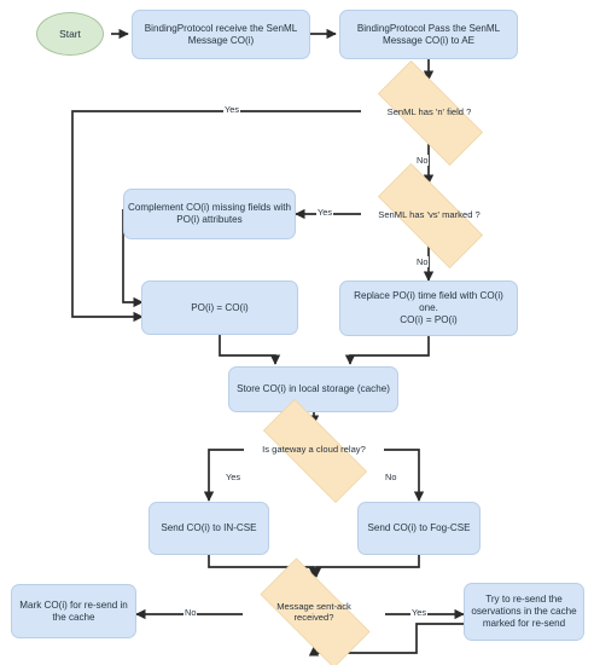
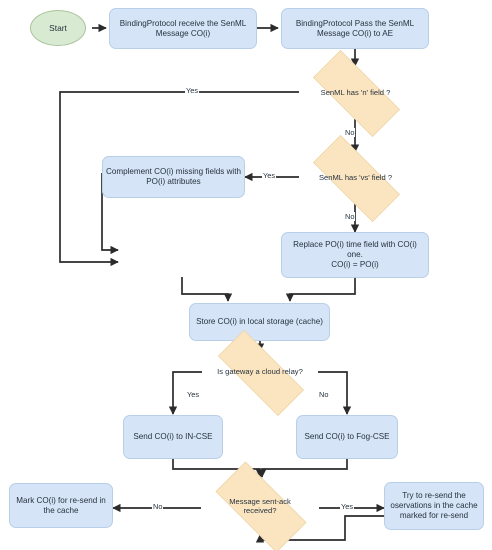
  Start
  BindingProtocol receive the SenML
  Message CO(i)
  BindingProtocol Pass the SenML
  Message CO(i) to AE
  SenML has 'n' field ?
- SenML has 'vs' marked ?
+ SenML has 'vs' field ?
  Complement CO(i) missing fields with
  PO(i) attributes
- PO(i) = CO(i)
  Replace PO(i) time field with CO(i)
  one.
  CO(i) = PO(i)
  Store CO(i) in local storage (cache)
  Is gateway a cloud relay?
  Send CO(i) to IN-CSE
  Send CO(i) to Fog-CSE
  Message sent-ack
  received?
  Mark CO(i) for re-send in
  the cache
  Try to re-send the
  oservations in the cache
  marked for re-send
  Yes
  No
  Yes
  No
  Yes
  No
  No
  Yes
